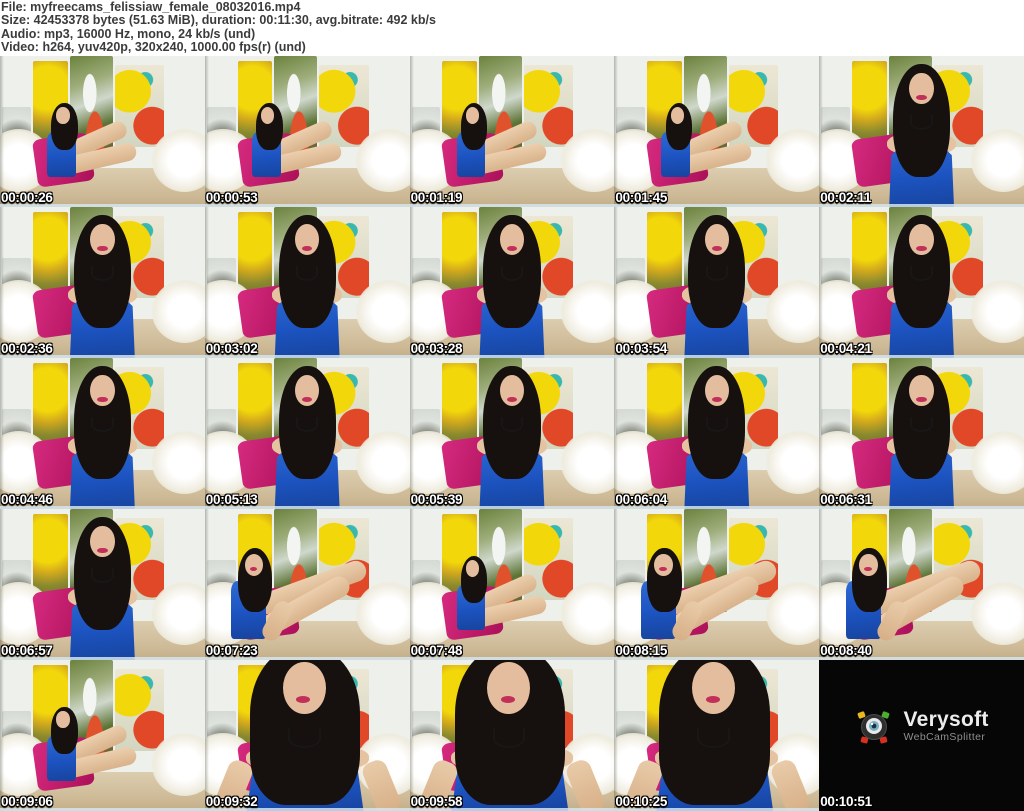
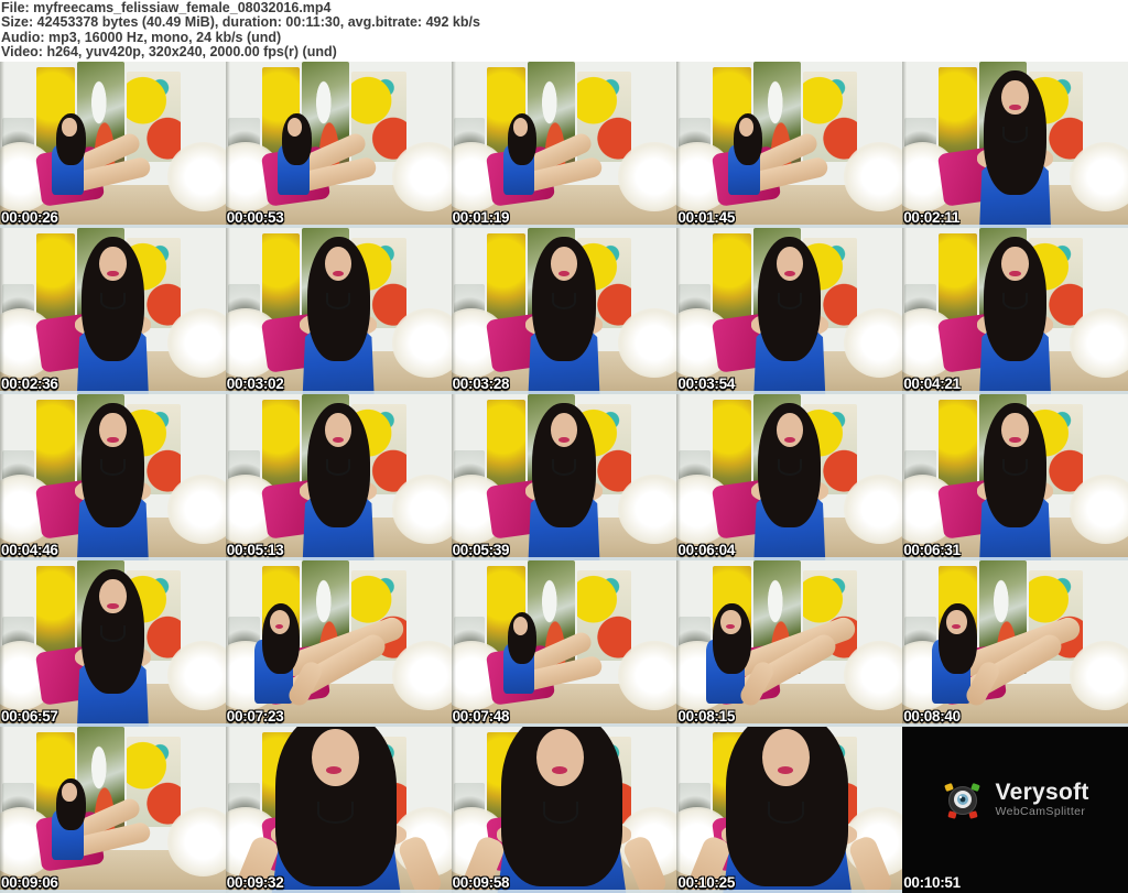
  File: myfreecams_felissiaw_female_08032016.mp4
- Size: 42453378 bytes (51.63 MiB), duration: 00:11:30, avg.bitrate: 492 kb/s
+ Size: 42453378 bytes (40.49 MiB), duration: 00:11:30, avg.bitrate: 492 kb/s
  Audio: mp3, 16000 Hz, mono, 24 kb/s (und)
- Video: h264, yuv420p, 320x240, 1000.00 fps(r) (und)
+ Video: h264, yuv420p, 320x240, 2000.00 fps(r) (und)
  00:00:26
  00:00:53
  00:01:19
  00:01:45
  00:02:11
  00:02:36
  00:03:02
  00:03:28
  00:03:54
  00:04:21
  00:04:46
  00:05:13
  00:05:39
  00:06:04
  00:06:31
  00:06:57
  00:07:23
  00:07:48
  00:08:15
  00:08:40
  00:09:06
  00:09:32
  00:09:58
  00:10:25
  Verysoft
  WebCamSplitter
  00:10:51
